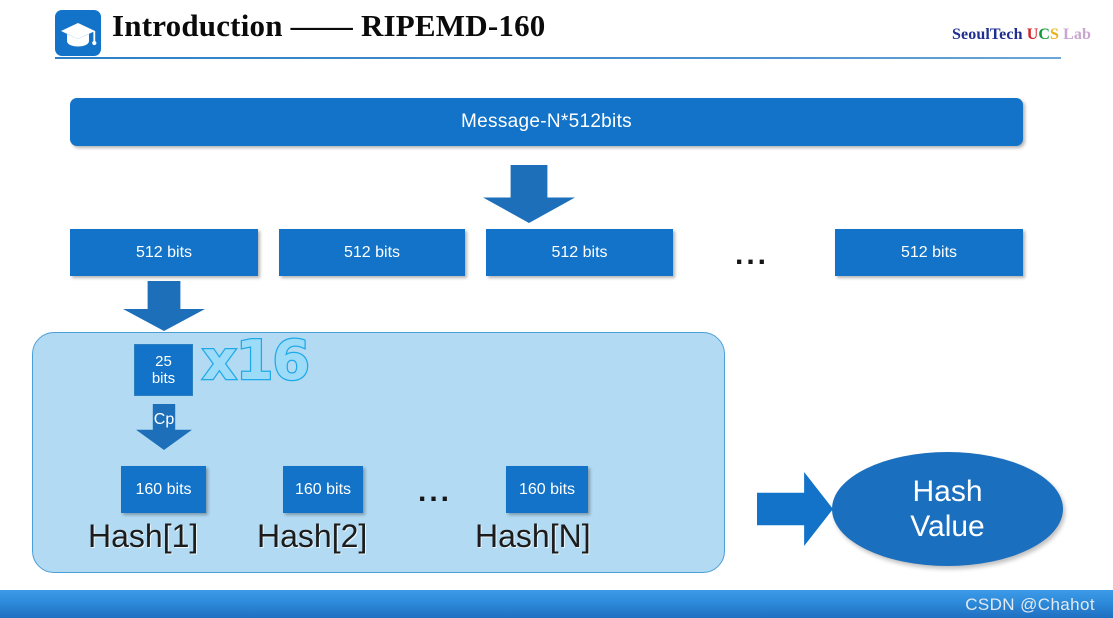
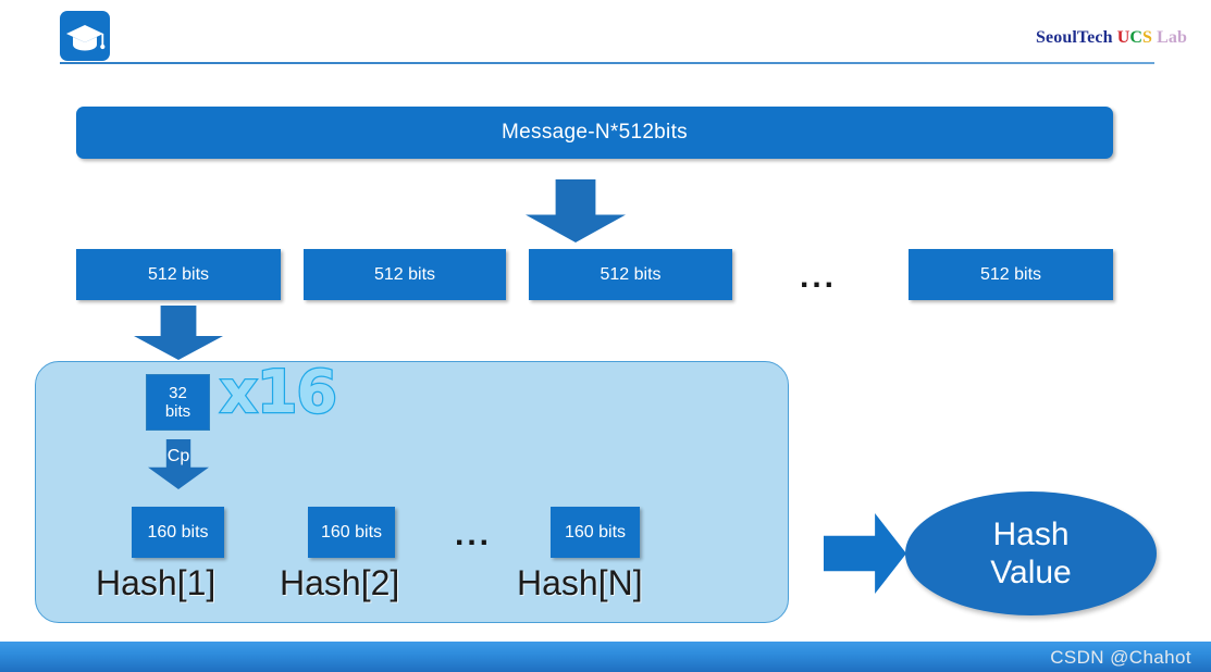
- Introduction —— RIPEMD-160
  SeoulTech UCS Lab
  Message-N*512bits
  512 bits
  512 bits
  512 bits
  ...
  512 bits
- 25
+ 32
  bits
  x16
  Cp
  160 bits
  160 bits
  ...
  160 bits
  Hash[1]
  Hash[2]
  Hash[N]
  Hash
  Value
  CSDN @Chahot
